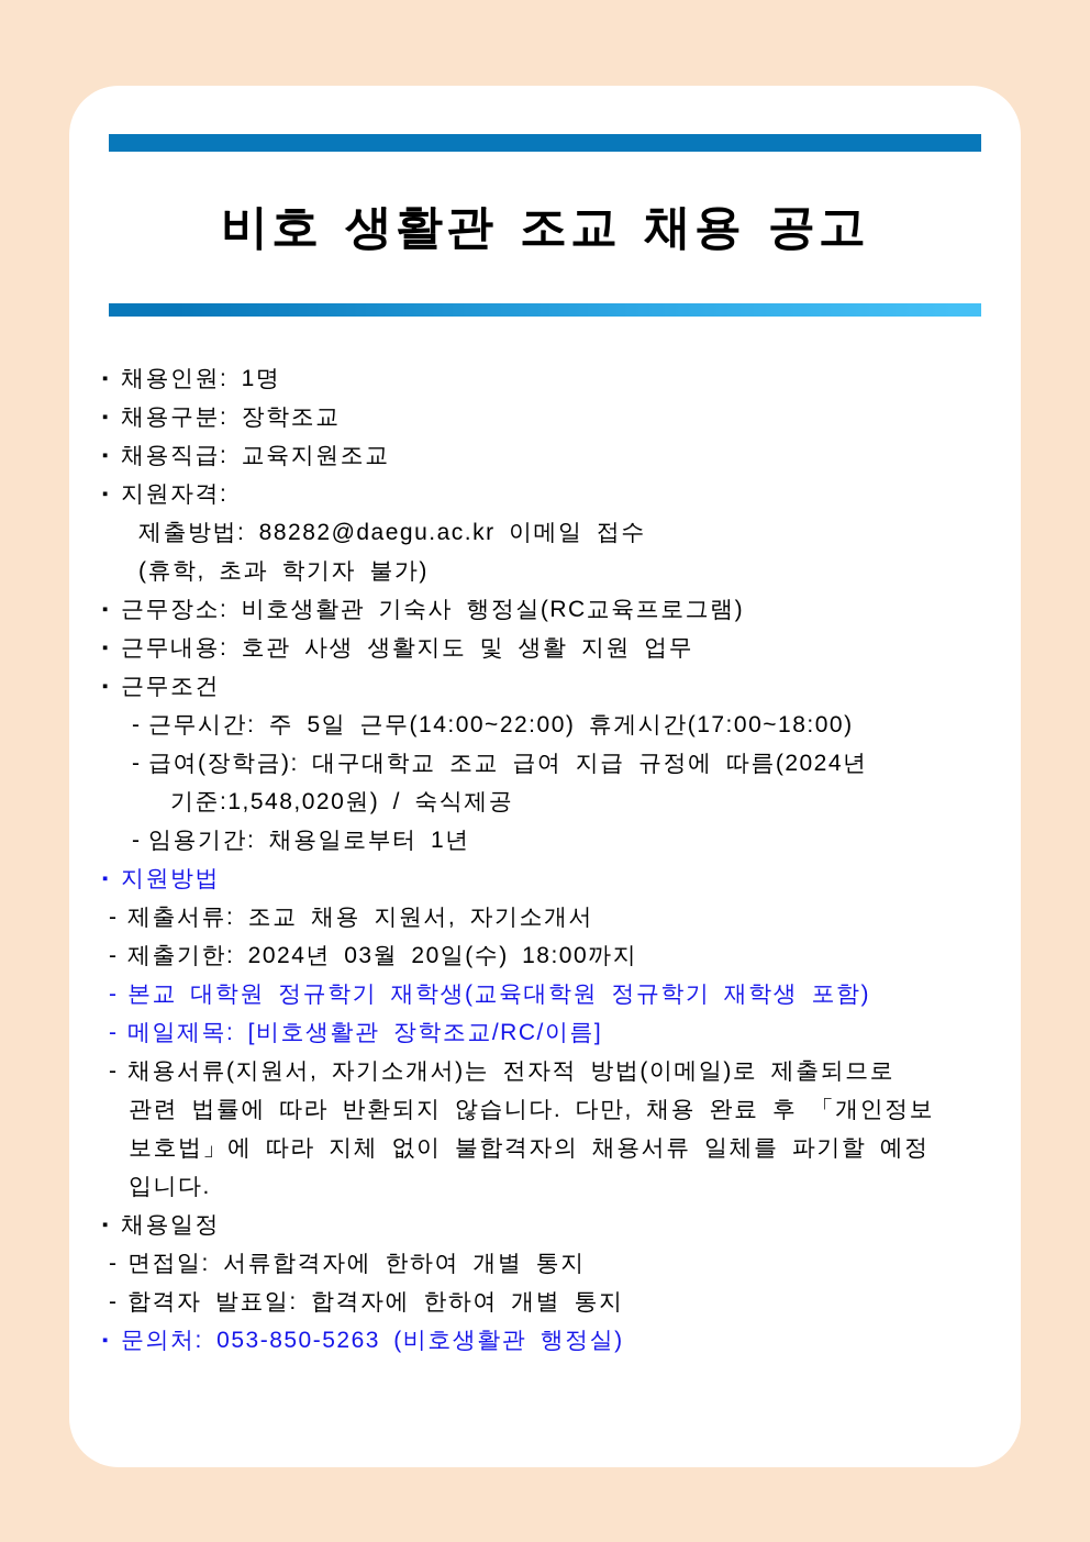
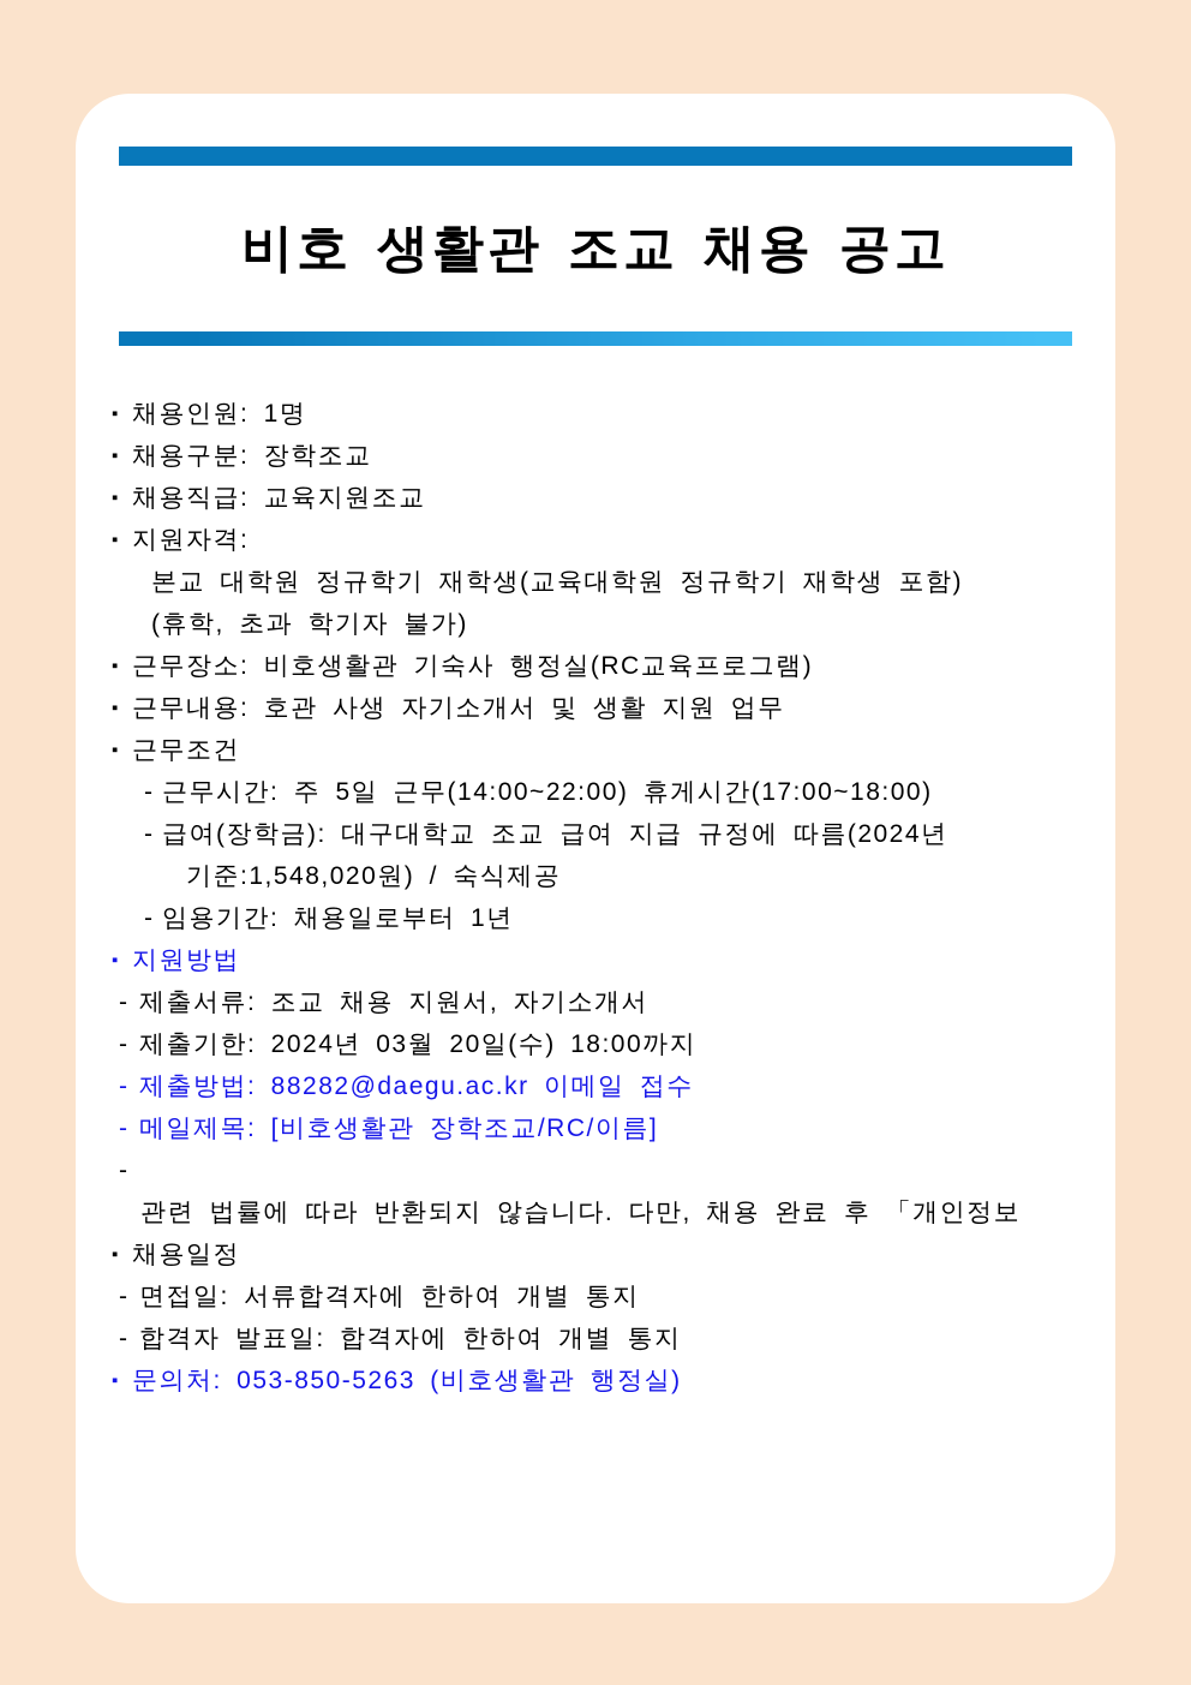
  비호 생활관 조교 채용 공고
  ▪
  채용인원: 1명
  ▪
  채용구분: 장학조교
  ▪
  채용직급: 교육지원조교
  ▪
  지원자격:
- 제출방법: 88282@daegu.ac.kr 이메일 접수
+ 본교 대학원 정규학기 재학생(교육대학원 정규학기 재학생 포함)
  (휴학, 초과 학기자 불가)
  ▪
  근무장소: 비호생활관 기숙사 행정실(RC교육프로그램)
  ▪
- 근무내용: 호관 사생 생활지도 및 생활 지원 업무
+ 근무내용: 호관 사생 자기소개서 및 생활 지원 업무
  ▪
  근무조건
  -
  근무시간: 주 5일 근무(14:00~22:00) 휴게시간(17:00~18:00)
  -
  급여(장학금): 대구대학교 조교 급여 지급 규정에 따름(2024년
  기준:1,548,020원) / 숙식제공
  -
  임용기간: 채용일로부터 1년
  ▪
  지원방법
  -
  제출서류: 조교 채용 지원서, 자기소개서
  -
  제출기한: 2024년 03월 20일(수) 18:00까지
  -
- 본교 대학원 정규학기 재학생(교육대학원 정규학기 재학생 포함)
+ 제출방법: 88282@daegu.ac.kr 이메일 접수
  -
  메일제목: [비호생활관 장학조교/RC/이름]
  -
- 채용서류(지원서, 자기소개서)는 전자적 방법(이메일)로 제출되므로
  관련 법률에 따라 반환되지 않습니다. 다만, 채용 완료 후 「개인정보
- 보호법」에 따라 지체 없이 불합격자의 채용서류 일체를 파기할 예정
- 입니다.
  ▪
  채용일정
  -
  면접일: 서류합격자에 한하여 개별 통지
  -
  합격자 발표일: 합격자에 한하여 개별 통지
  ▪
  문의처: 053-850-5263 (비호생활관 행정실)
